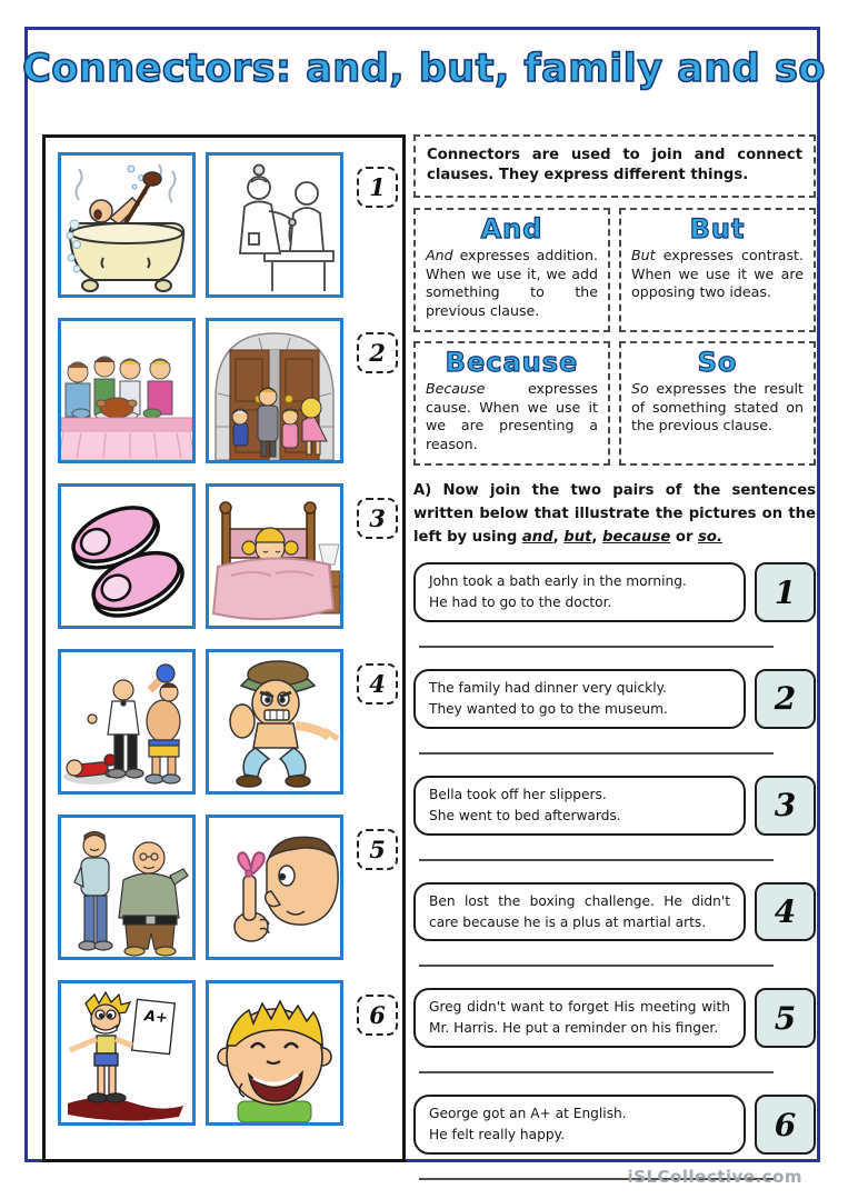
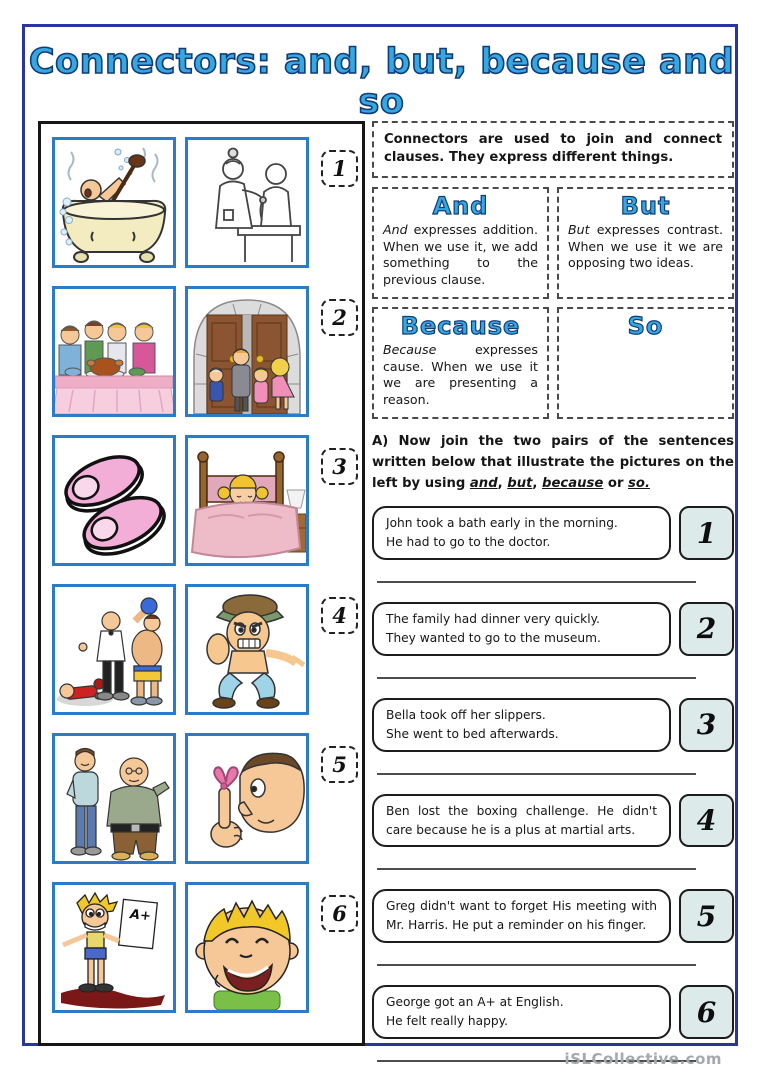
- Connectors: and, but, family and so
+ Connectors: and, but, because and so
  1
  2
  3
  4
  5
  6
  Connectors are used to join and connect clauses. They express different things.
  And
  And expresses addition. When we use it, we add something to the previous clause.
  But
  But expresses contrast. When we use it we are opposing two ideas.
  Because
  Because expresses cause. When we use it we are presenting a reason.
  So
- So expresses the result of something stated on the previous clause.
  A) Now join the two pairs of the sentences written below that illustrate the pictures on the left by using and, but, because or so.
  John took a bath early in the morning.
  He had to go to the doctor.
  1
  The family had dinner very quickly.
  They wanted to go to the museum.
  2
  Bella took off her slippers.
  She went to bed afterwards.
  3
  Ben lost the boxing challenge. He didn't care because he is a plus at martial arts.
  4
  Greg didn't want to forget His meeting with Mr. Harris. He put a reminder on his finger.
  5
  George got an A+ at English.
  He felt really happy.
  6
  iSLCollective.com
